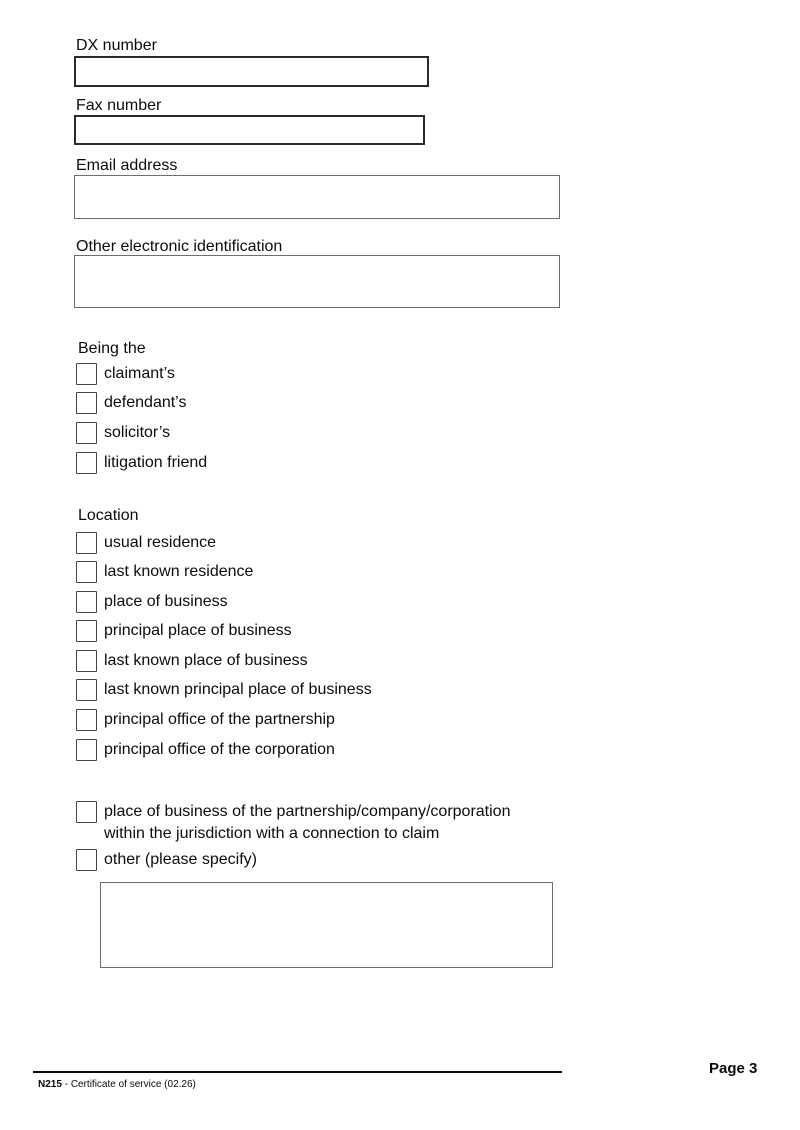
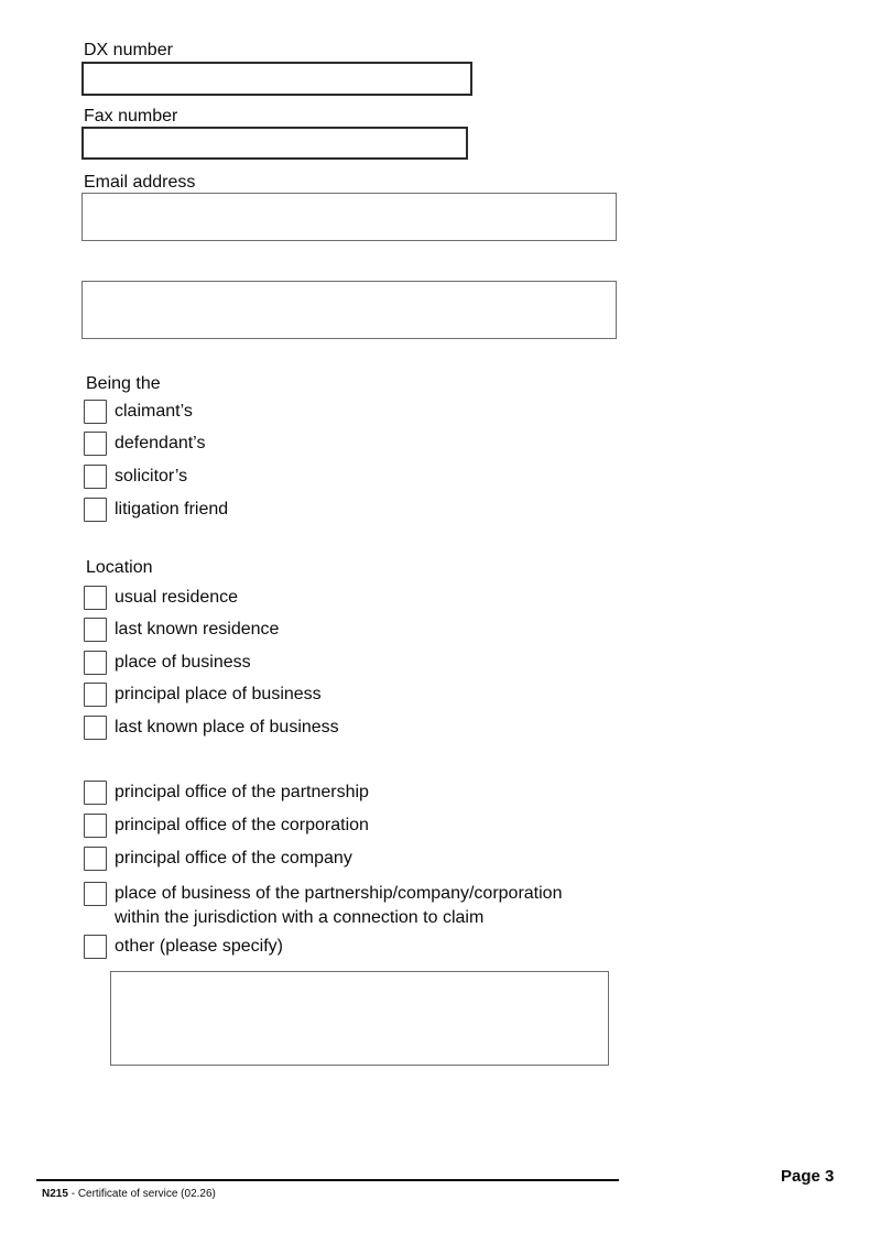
  DX number
  Fax number
  Email address
- Other electronic identification
  Being the
  claimant’s
  defendant’s
  solicitor’s
  litigation friend
  Location
  usual residence
  last known residence
  place of business
  principal place of business
  last known place of business
- last known principal place of business
  principal office of the partnership
  principal office of the corporation
+ principal office of the company
  place of business of the partnership/company/corporation within the jurisdiction with a connection to claim
  other (please specify)
  N215 - Certificate of service (02.26)
  Page 3
